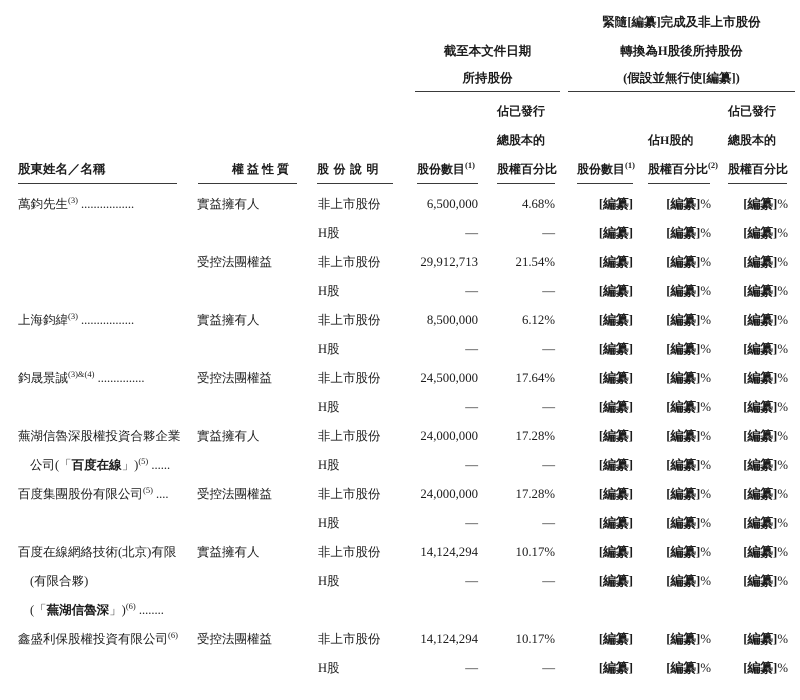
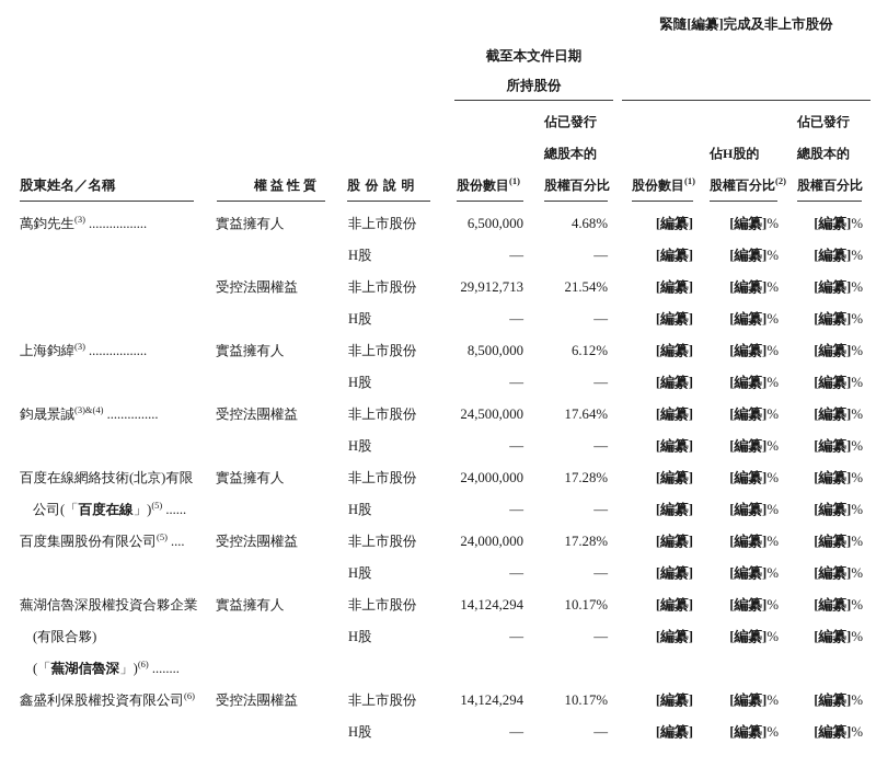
  截至本文件日期
  所持股份
  緊隨[編纂]完成及非上市股份
- 轉換為H股後所持股份
- (假設並無行使[編纂])
  股東姓名／名稱
  權益性質
  股份說明
  股份數目(1)
  佔已發行
  總股本的
  股權百分比
  股份數目(1)
  佔H股的
  股權百分比(2)
  佔已發行
  總股本的
  股權百分比
  萬鈞先生(3) .................
  實益擁有人
  非上市股份
  6,500,000
  4.68%
  [編纂]
  [編纂]%
  [編纂]%
  H股
  —
  —
  [編纂]
  [編纂]%
  [編纂]%
  受控法團權益
  非上市股份
  29,912,713
  21.54%
  [編纂]
  [編纂]%
  [編纂]%
  H股
  —
  —
  [編纂]
  [編纂]%
  [編纂]%
  上海鈞緯(3) .................
  實益擁有人
  非上市股份
  8,500,000
  6.12%
  [編纂]
  [編纂]%
  [編纂]%
  H股
  —
  —
  [編纂]
  [編纂]%
  [編纂]%
  鈞晟景誠(3)&(4) ...............
  受控法團權益
  非上市股份
  24,500,000
  17.64%
  [編纂]
  [編纂]%
  [編纂]%
  H股
  —
  —
  [編纂]
  [編纂]%
  [編纂]%
- 蕪湖信魯深股權投資合夥企業
+ 百度在線網絡技術(北京)有限
  實益擁有人
  非上市股份
  24,000,000
  17.28%
  [編纂]
  [編纂]%
  [編纂]%
  公司(「百度在線」)(5) ......
  H股
  —
  —
  [編纂]
  [編纂]%
  [編纂]%
  百度集團股份有限公司(5) ....
  受控法團權益
  非上市股份
  24,000,000
  17.28%
  [編纂]
  [編纂]%
  [編纂]%
  H股
  —
  —
  [編纂]
  [編纂]%
  [編纂]%
- 百度在線網絡技術(北京)有限
+ 蕪湖信魯深股權投資合夥企業
  實益擁有人
  非上市股份
  14,124,294
  10.17%
  [編纂]
  [編纂]%
  [編纂]%
  (有限合夥)
  H股
  —
  —
  [編纂]
  [編纂]%
  [編纂]%
  (「蕪湖信魯深」)(6) ........
  鑫盛利保股權投資有限公司(6)
  受控法團權益
  非上市股份
  14,124,294
  10.17%
  [編纂]
  [編纂]%
  [編纂]%
  H股
  —
  —
  [編纂]
  [編纂]%
  [編纂]%
